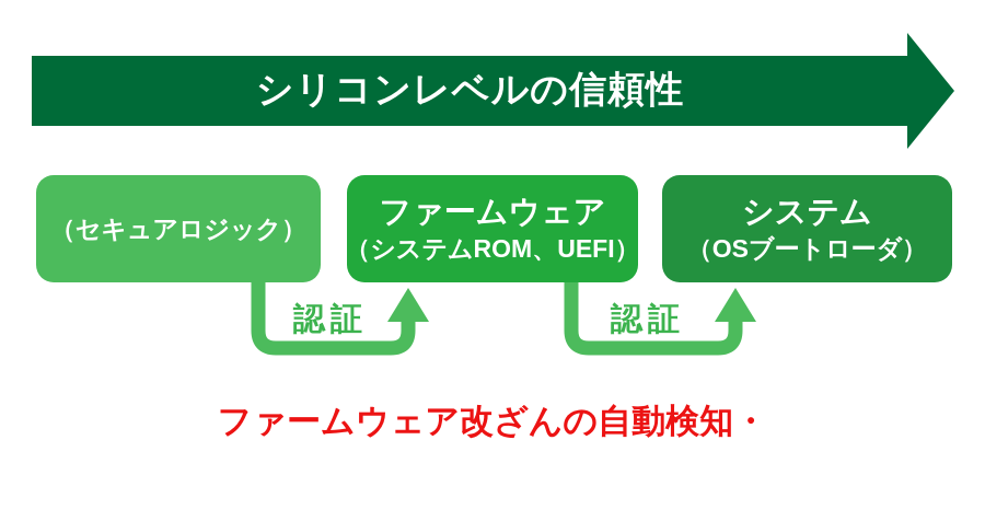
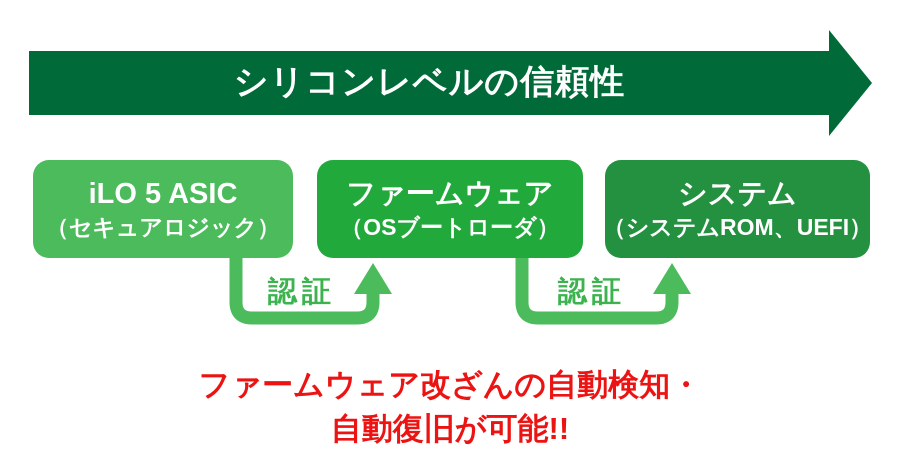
  シリコンレベルの信頼性
+ iLO 5 ASIC
  （セキュアロジック）
  ファームウェア
- （システムROM、UEFI）
+ （OSブートローダ）
  システム
- （OSブートローダ）
+ （システムROM、UEFI）
  認証
  認証
  ファームウェア改ざんの自動検知・
+ 自動復旧が可能!!
